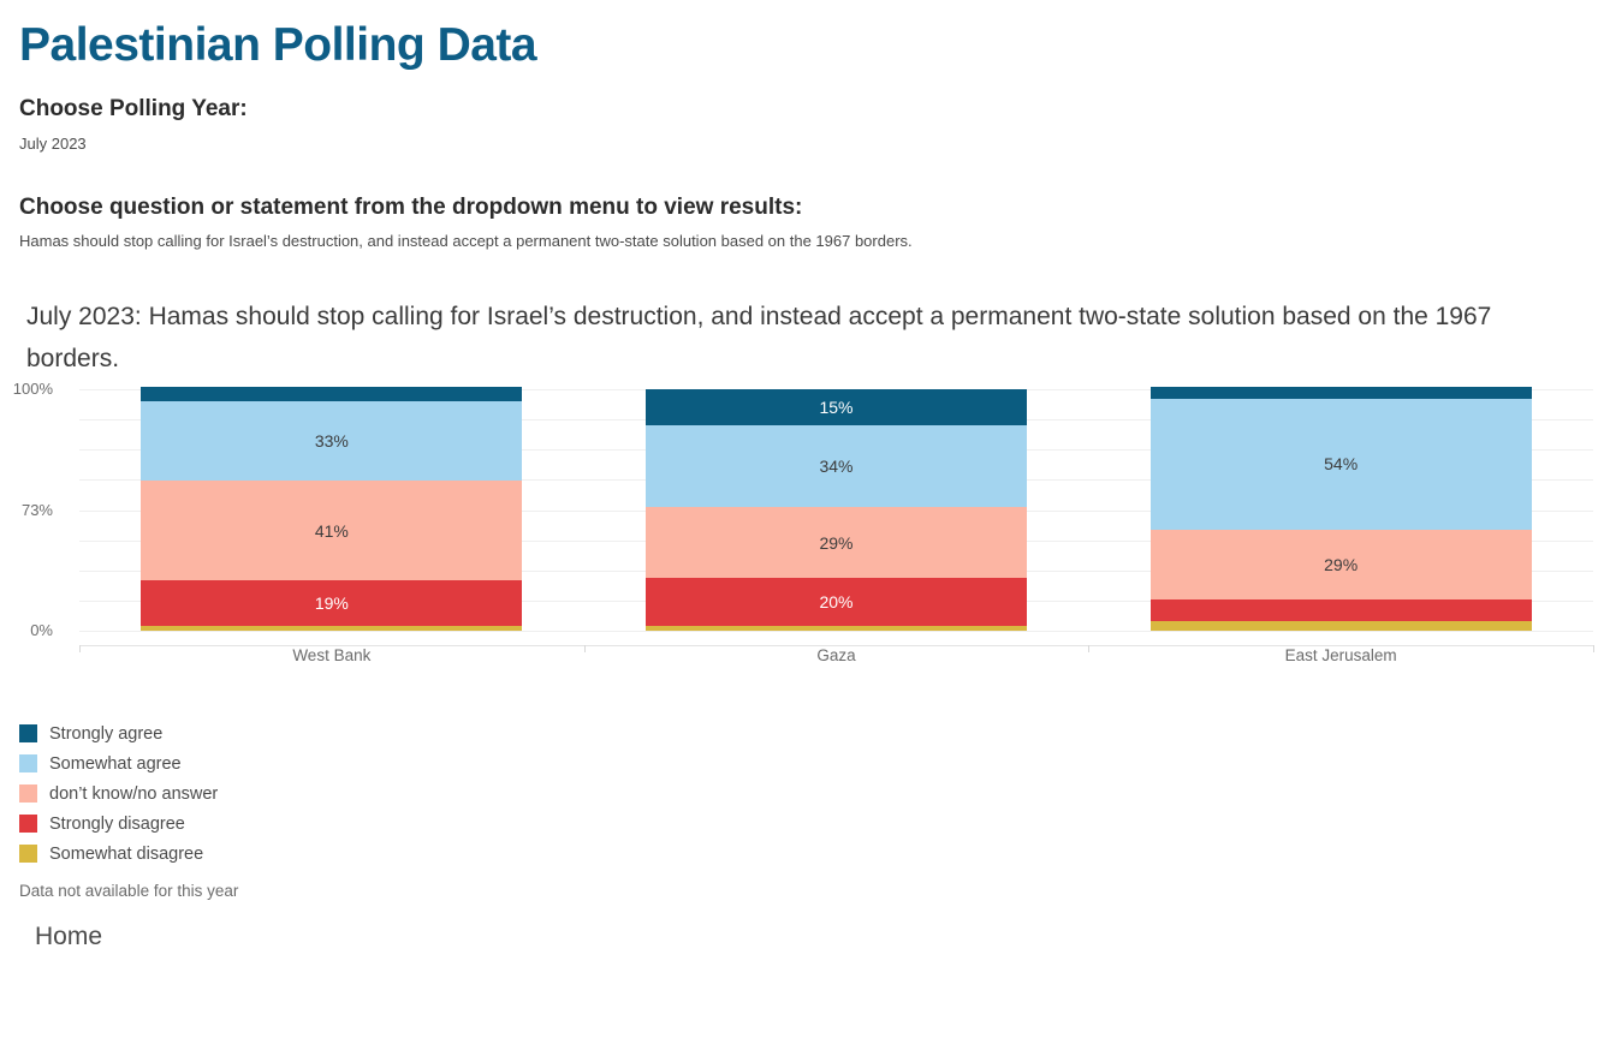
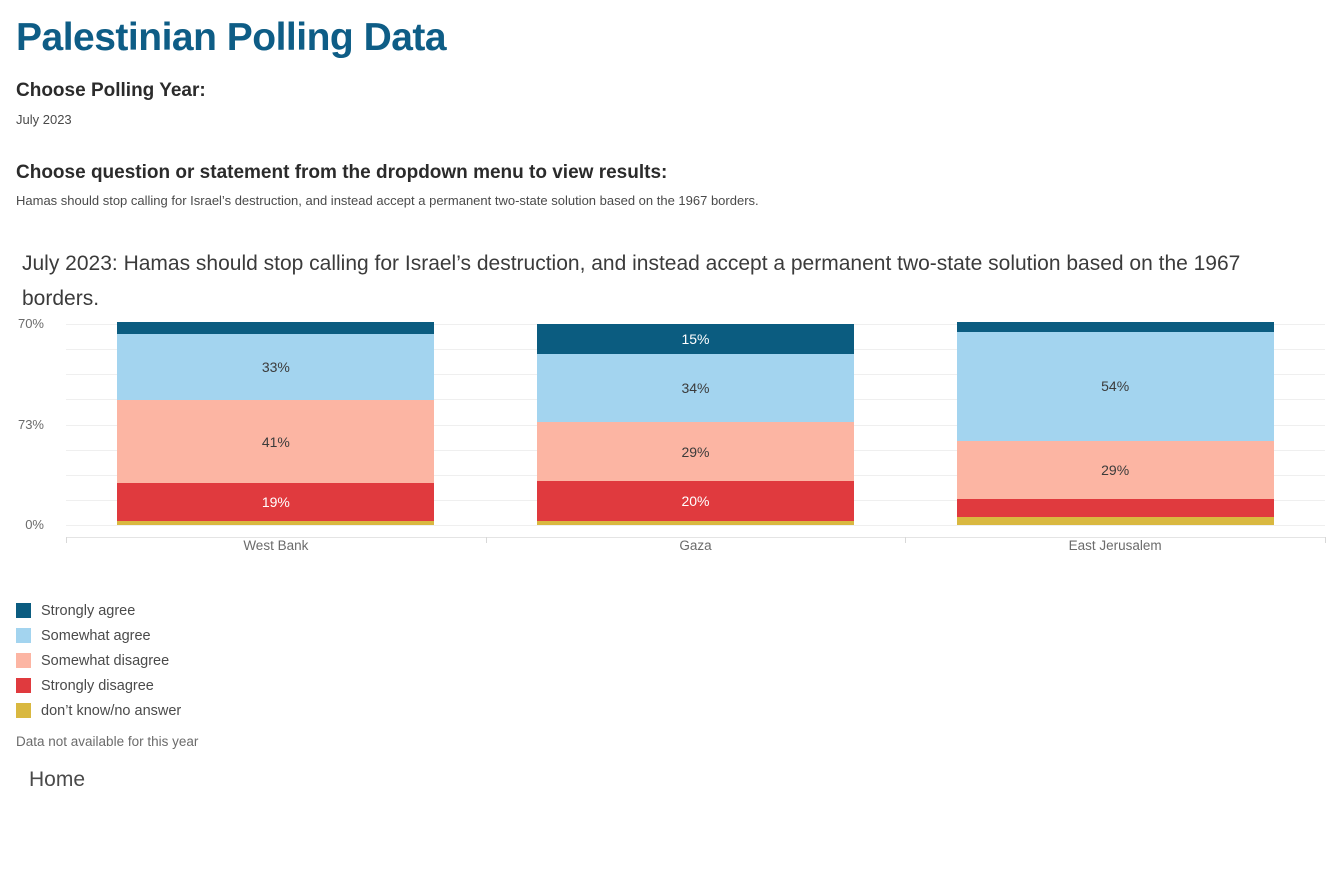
  Palestinian Polling Data
  Choose Polling Year:
  July 2023
  Choose question or statement from the dropdown menu to view results:
  Hamas should stop calling for Israel’s destruction, and instead accept a permanent two-state solution based on the 1967 borders.
  July 2023: Hamas should stop calling for Israel’s destruction, and instead accept a permanent two-state solution based on the 1967 borders.
  0%
  73%
- 100%
+ 70%
  33%
  41%
  19%
  West Bank
  15%
  34%
  29%
  20%
  Gaza
  54%
  29%
  East Jerusalem
  Strongly agree
  Somewhat agree
- don’t know/no answer
+ Somewhat disagree
  Strongly disagree
- Somewhat disagree
+ don’t know/no answer
  Data not available for this year
  Home
